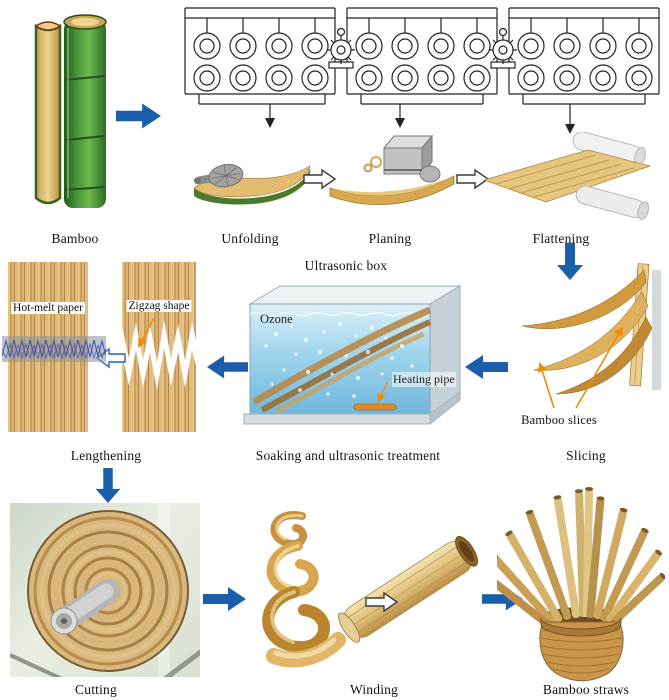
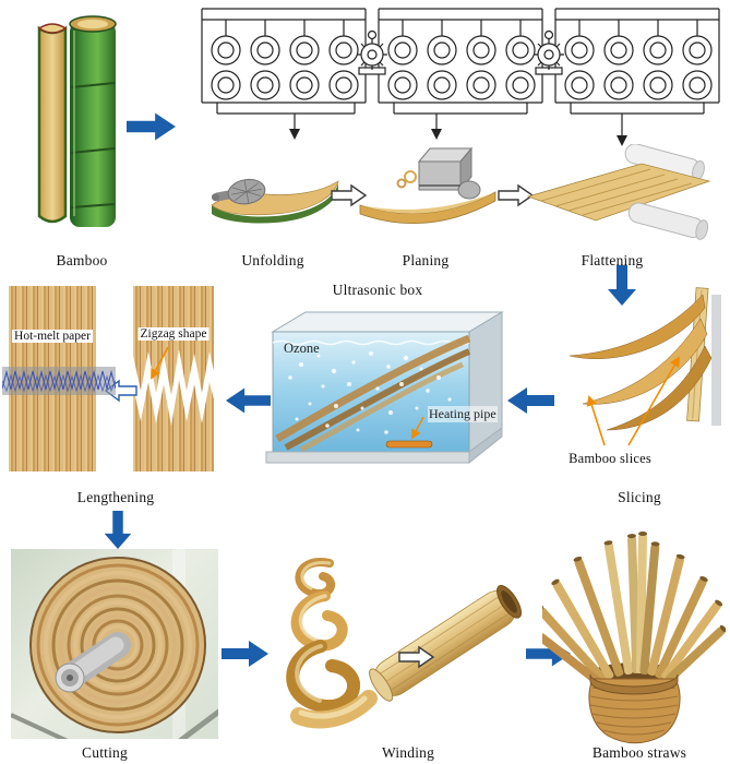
  Bamboo
  Unfolding
  Planing
  Flattening
  Bamboo slices
  Ultrasonic box
  Ozone
  Heating pipe
  Zigzag shape
  Hot-melt paper
  Lengthening
- Soaking and ultrasonic treatment
  Slicing
  Cutting
  Winding
  Bamboo straws
